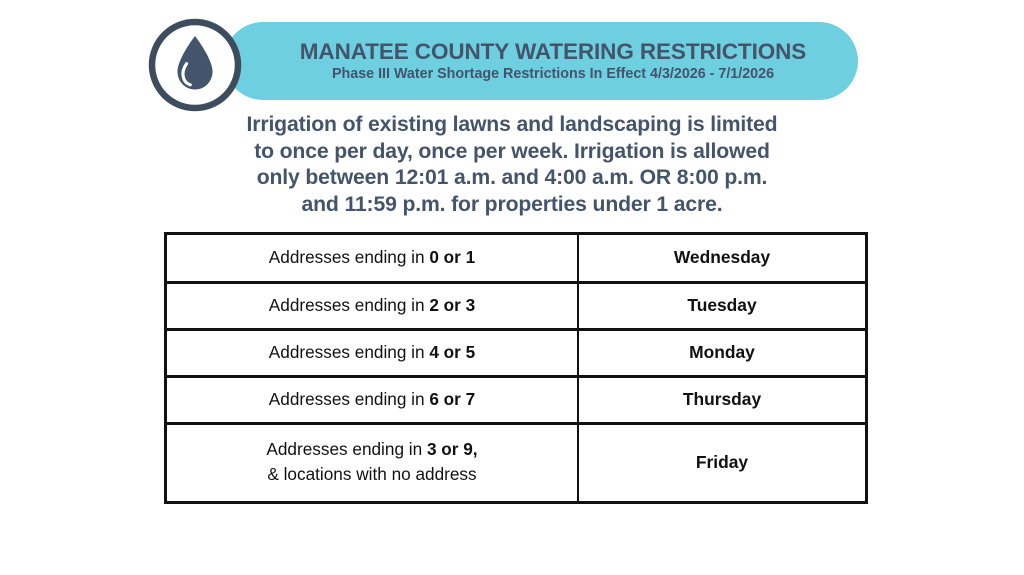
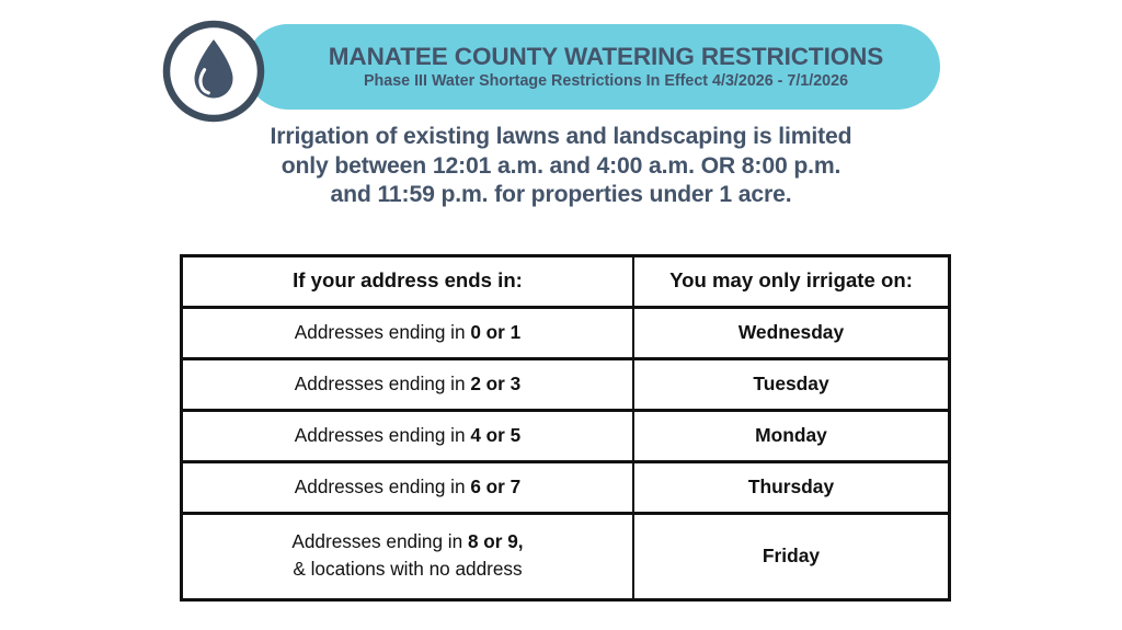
  MANATEE COUNTY WATERING RESTRICTIONS
  Phase III Water Shortage Restrictions In Effect 4/3/2026 - 7/1/2026
  Irrigation of existing lawns and landscaping is limited
- to once per day, once per week. Irrigation is allowed
  only between 12:01 a.m. and 4:00 a.m. OR 8:00 p.m.
  and 11:59 p.m. for properties under 1 acre.
+ If your address ends in:	You may only irrigate on:
  Addresses ending in 0 or 1	Wednesday
  Addresses ending in 2 or 3	Tuesday
  Addresses ending in 4 or 5	Monday
  Addresses ending in 6 or 7	Thursday
- Addresses ending in 3 or 9, & locations with no address	Friday
+ Addresses ending in 8 or 9, & locations with no address	Friday
